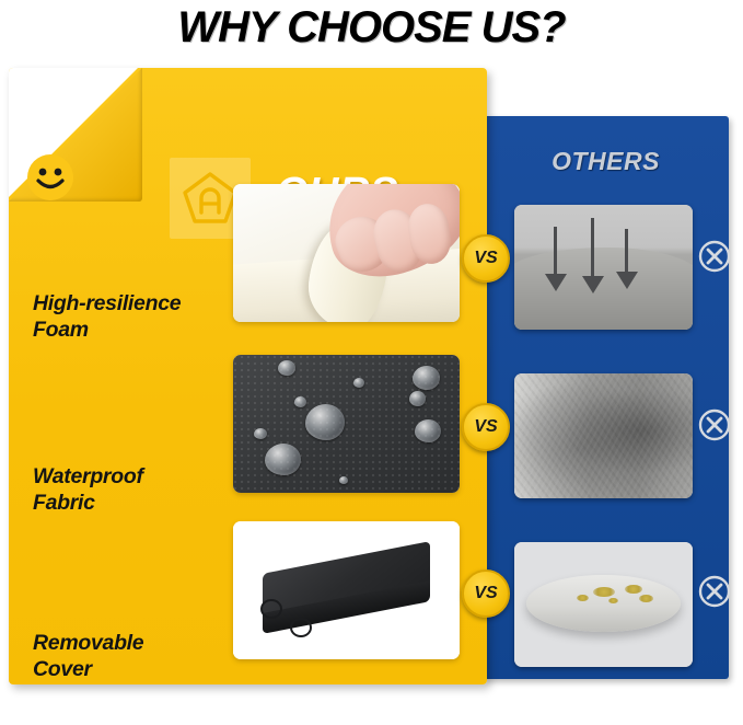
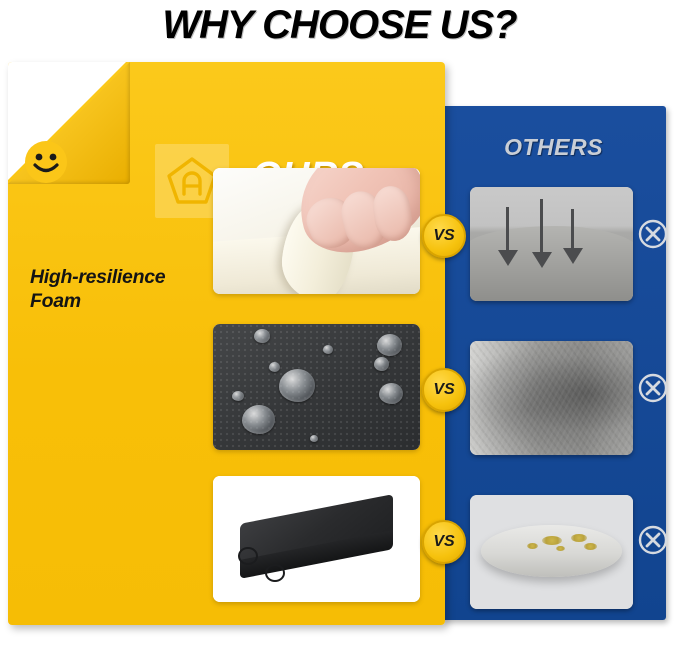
  WHY CHOOSE US?
  OTHERS
  High-resilience
  Foam
- Waterproof
- Fabric
- Removable
- Cover
  VS
  VS
  VS
